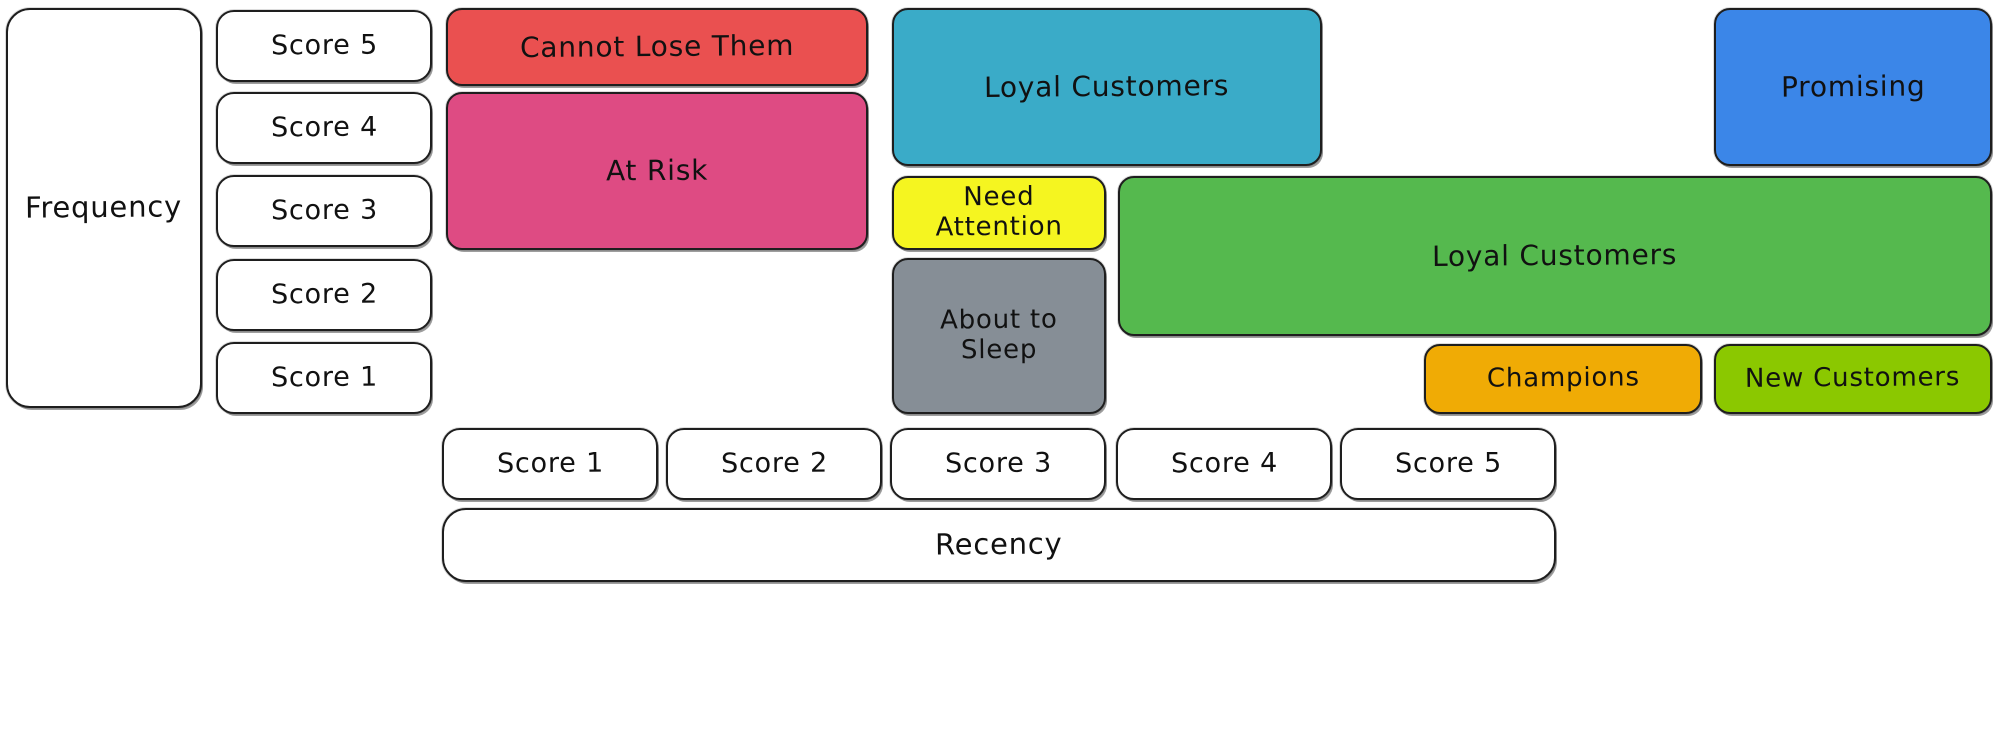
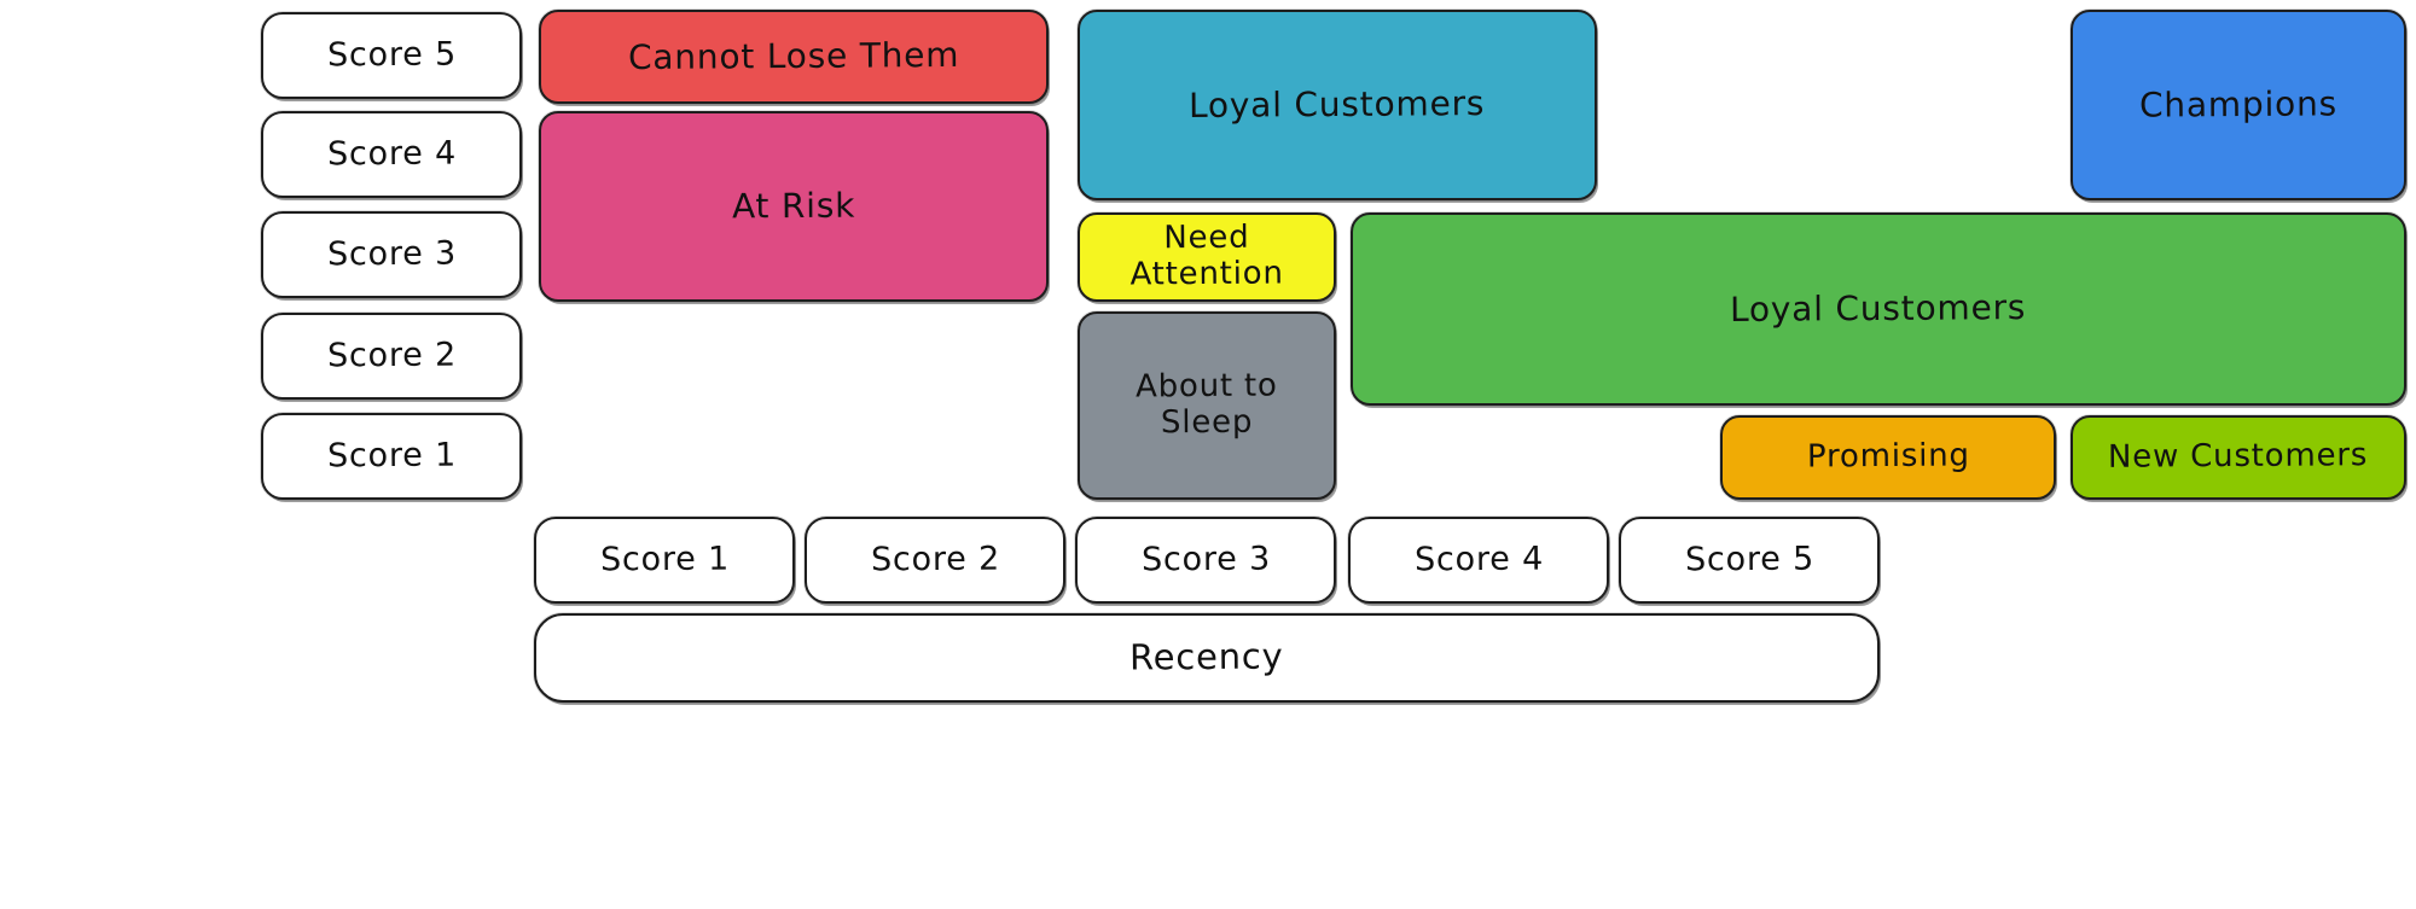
- Frequency
  Score 5
  Score 4
  Score 3
  Score 2
  Score 1
  Cannot Lose Them
  At Risk
  Loyal Customers
  Need Attention
  About to Sleep
- Promising
+ Champions
  Loyal Customers
- Champions
+ Promising
  New Customers
  Score 1
  Score 2
  Score 3
  Score 4
  Score 5
  Recency
